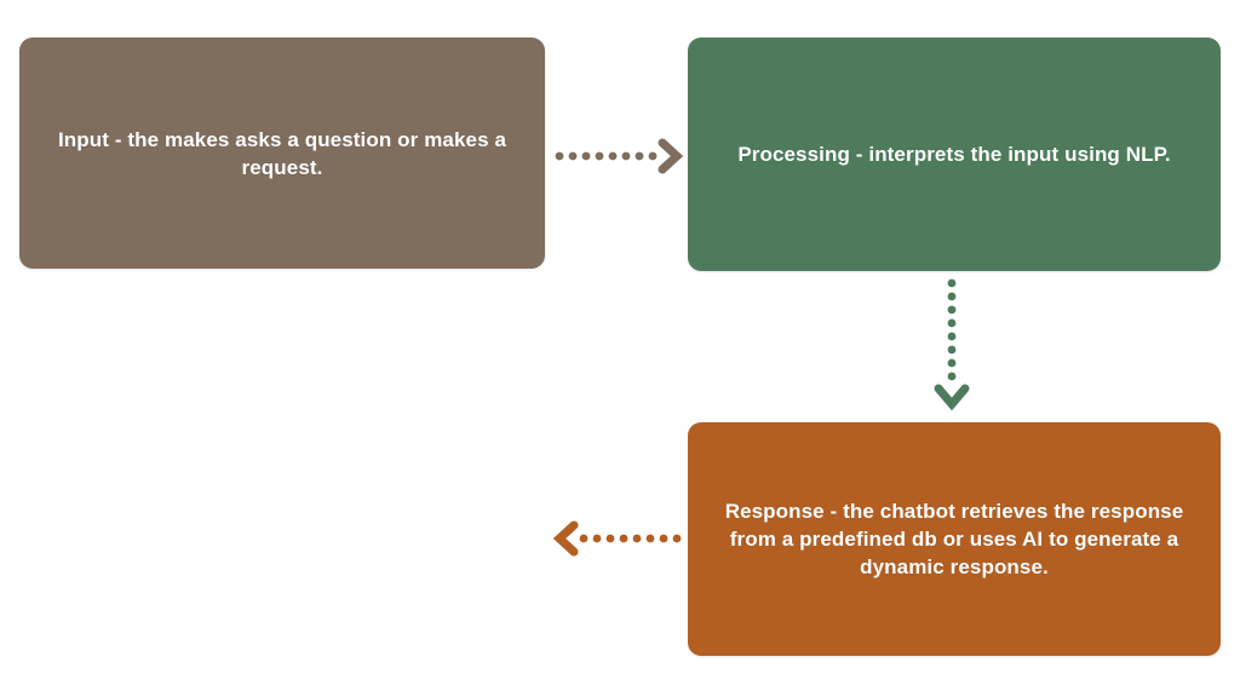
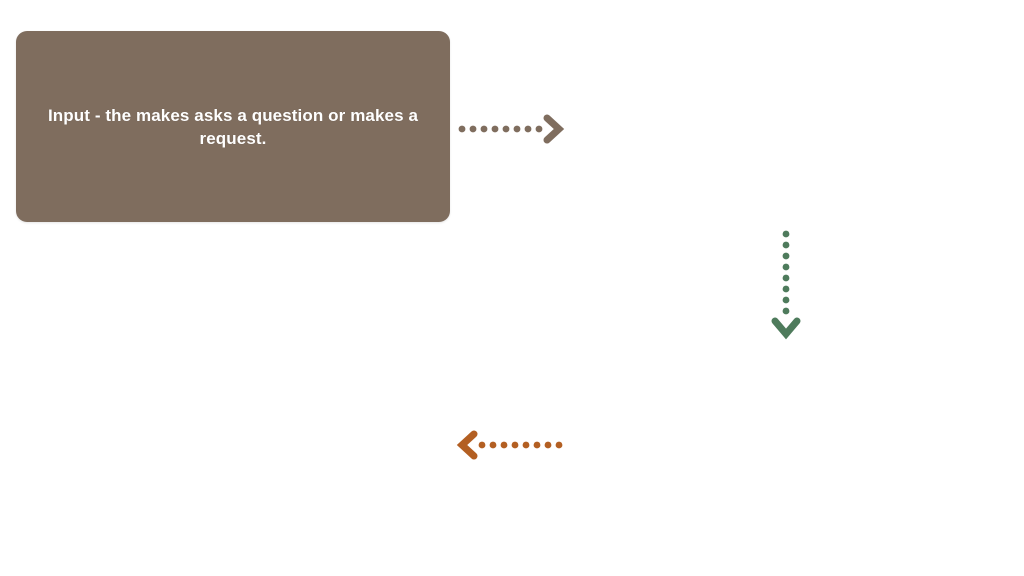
  Input - the makes asks a question or makes a request.
- Processing - interprets the input using NLP.
- Response - the chatbot retrieves the response from a predefined db or uses AI to generate a dynamic response.
